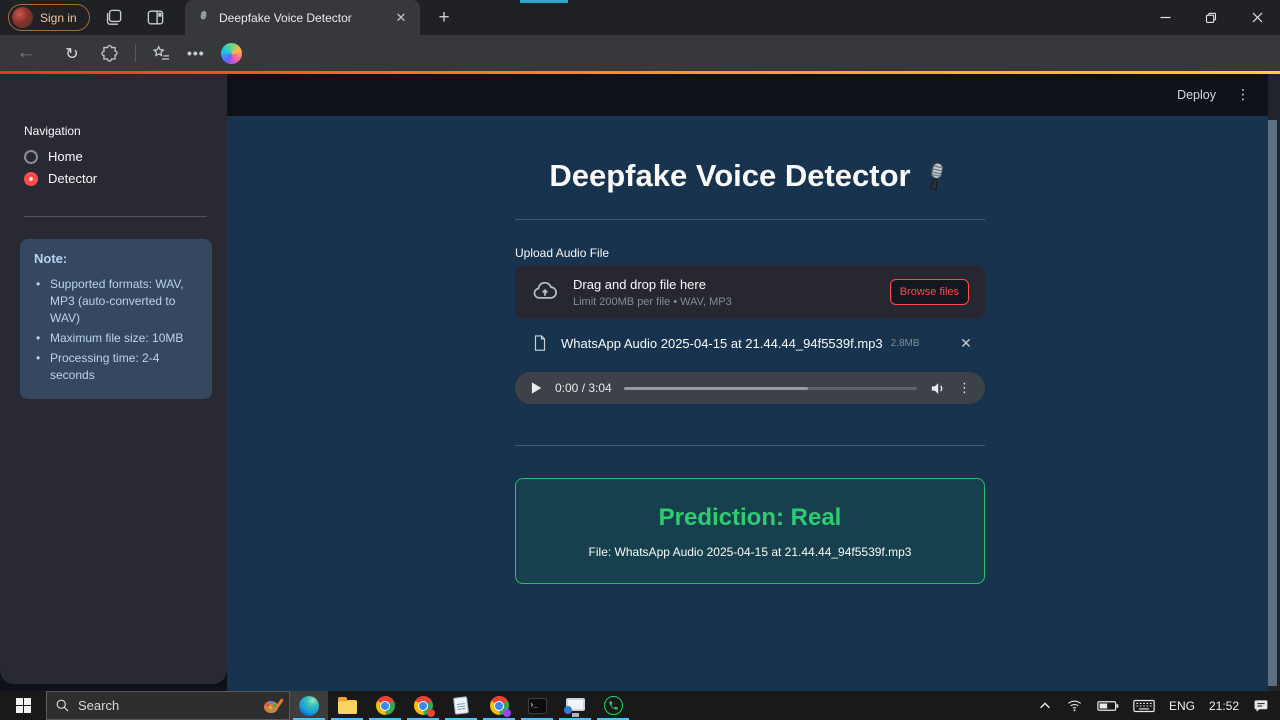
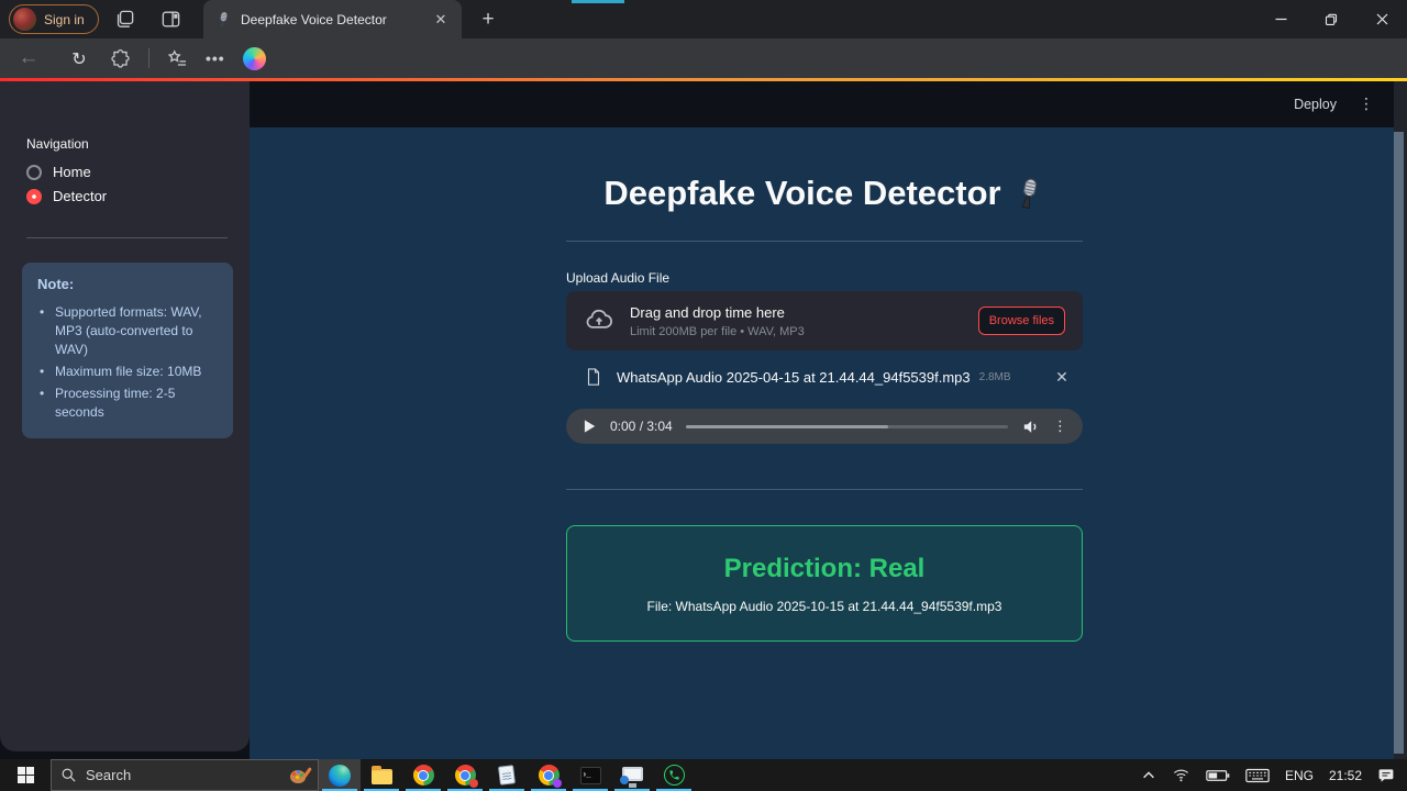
  Sign in
  Deepfake Voice Detector
  ✕
  +
  ←
  ↻
  •••
  Deploy
  ⋮
  Deepfake Voice Detector
  Upload Audio File
- Drag and drop file here
+ Drag and drop time here
  Limit 200MB per file • WAV, MP3
  Browse files
  WhatsApp Audio 2025-04-15 at 21.44.44_94f5539f.mp3
  2.8MB
  ✕
  0:00 / 3:04
  ⋮
  Prediction: Real
- File: WhatsApp Audio 2025-04-15 at 21.44.44_94f5539f.mp3
+ File: WhatsApp Audio 2025-10-15 at 21.44.44_94f5539f.mp3
  Navigation
  Home
  Detector
  Note:
  Supported formats: WAV, MP3 (auto-converted to WAV)
  Maximum file size: 10MB
- Processing time: 2-4 seconds
+ Processing time: 2-5 seconds
  Search
  ›_
  ENG
  21:52
